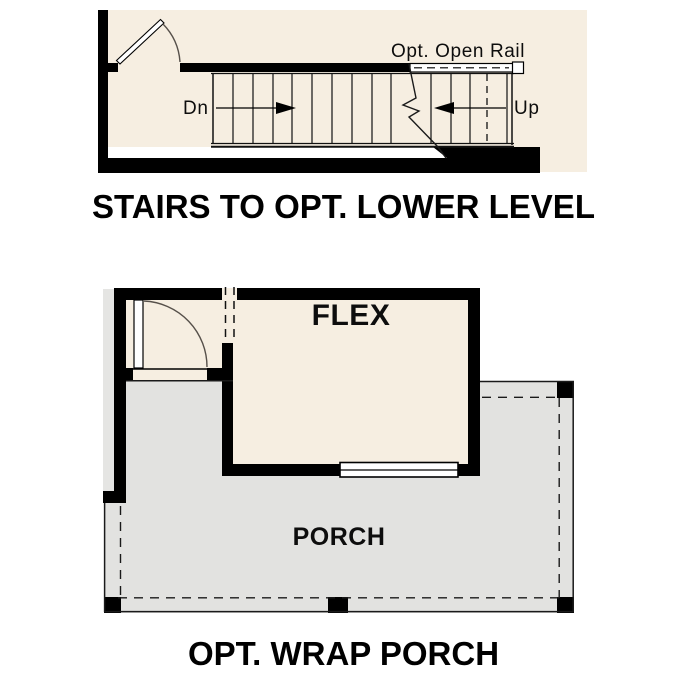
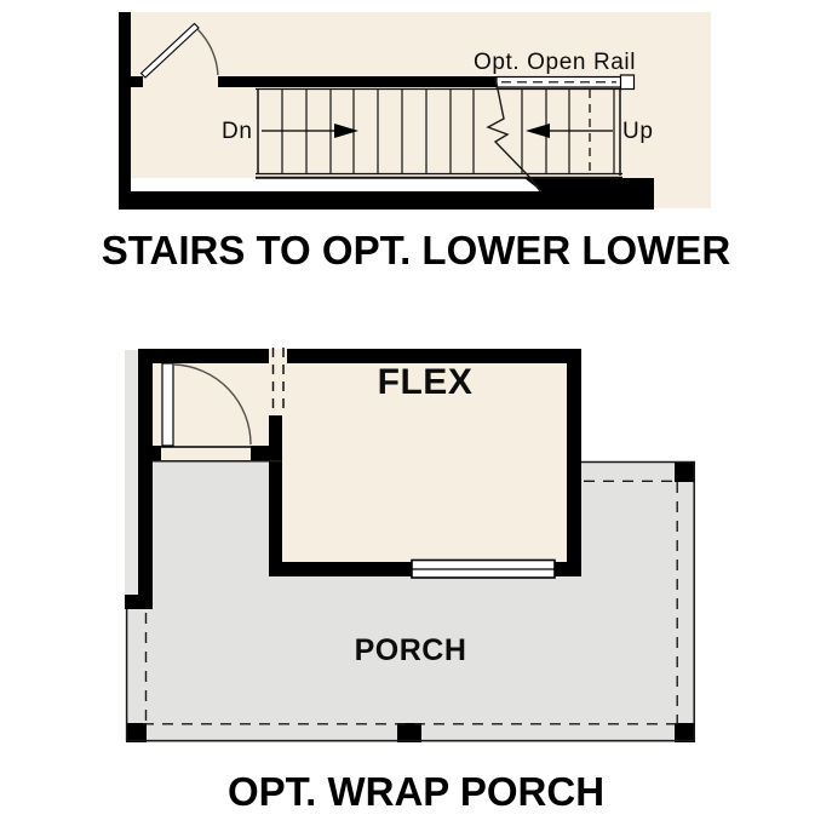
  Opt. Open Rail
  Dn
  Up
- STAIRS TO OPT. LOWER LEVEL
+ STAIRS TO OPT. LOWER LOWER
  FLEX
  PORCH
  OPT. WRAP PORCH
